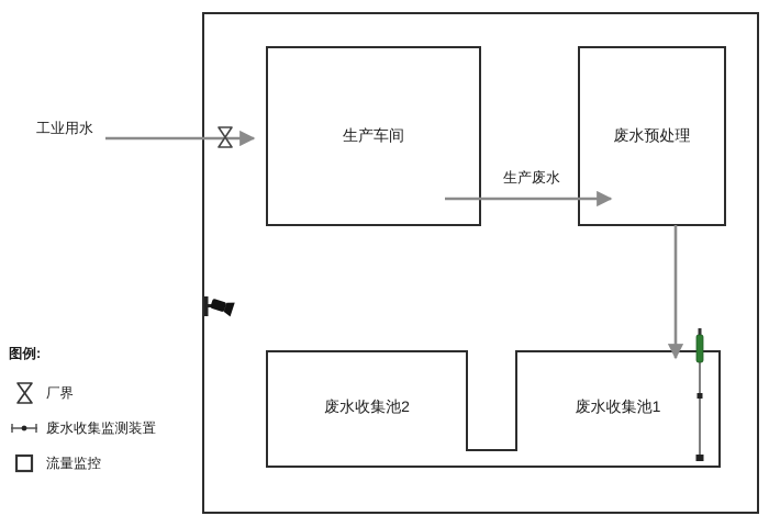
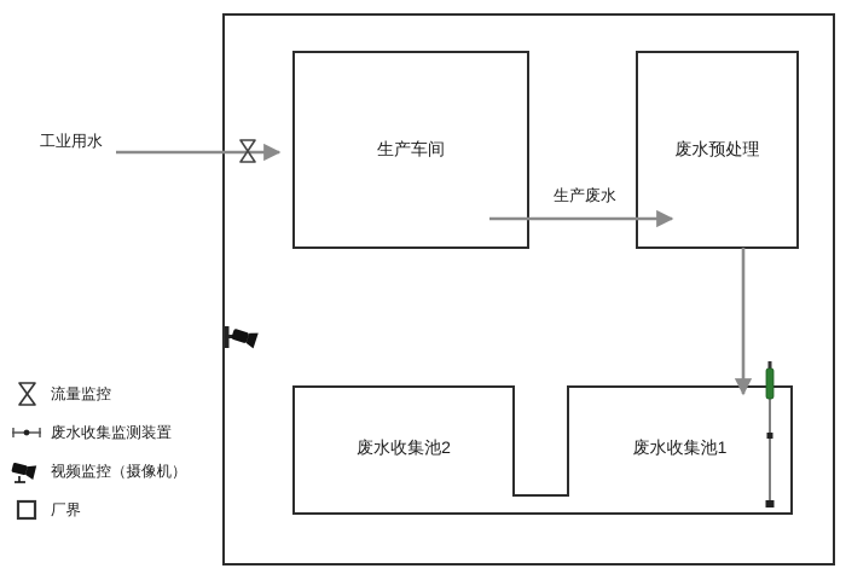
  工业用水
  生产车间
  废水预处理
  生产废水
  废水收集池2
  废水收集池1
- 图例:
- 厂界
+ 流量监控
  废水收集监测装置
+ 视频监控（摄像机）
- 流量监控
+ 厂界
